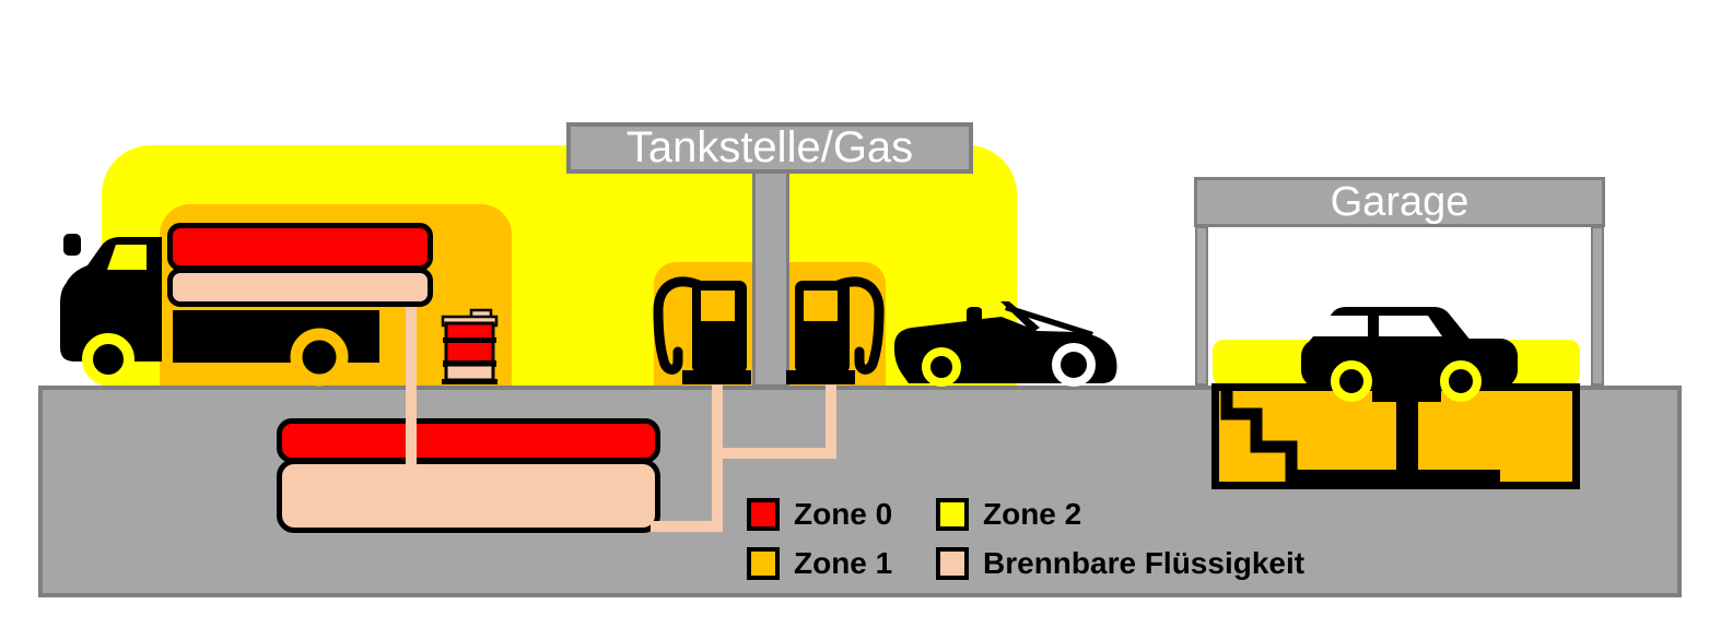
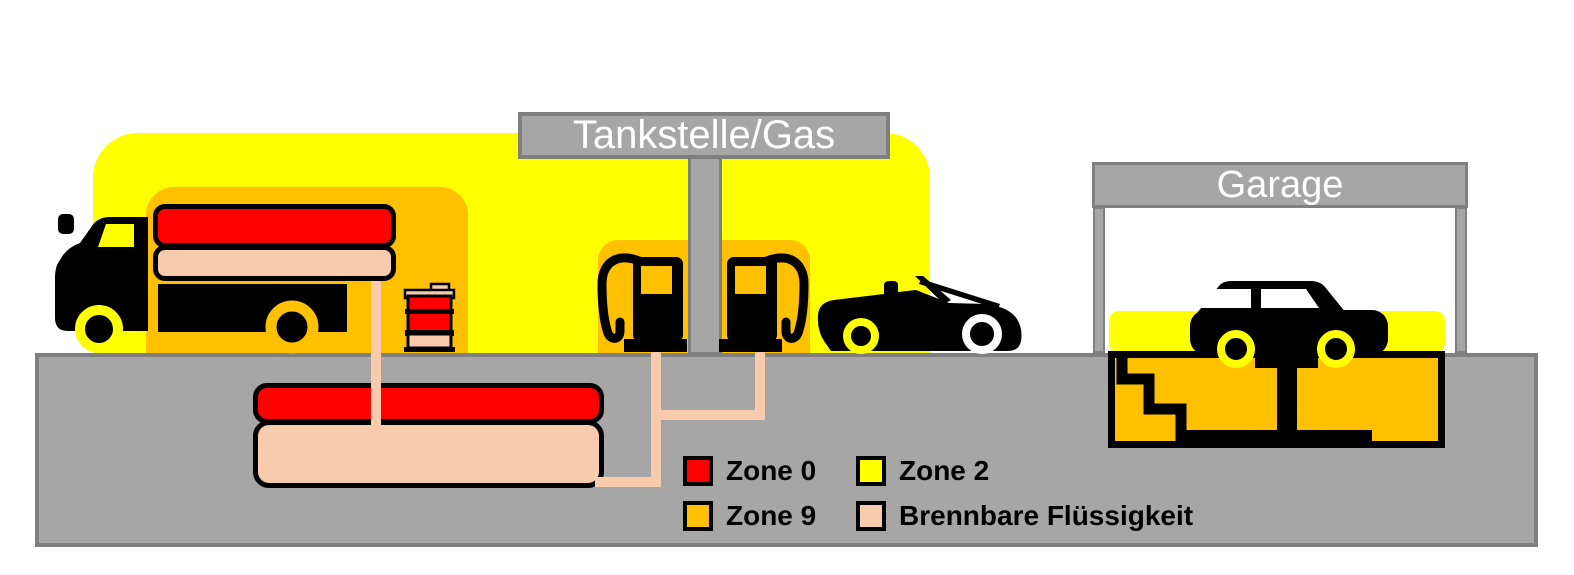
  Garage
  Tankstelle/Gas
  Zone 0
  Zone 2
- Zone 1
+ Zone 9
  Brennbare Flüssigkeit
